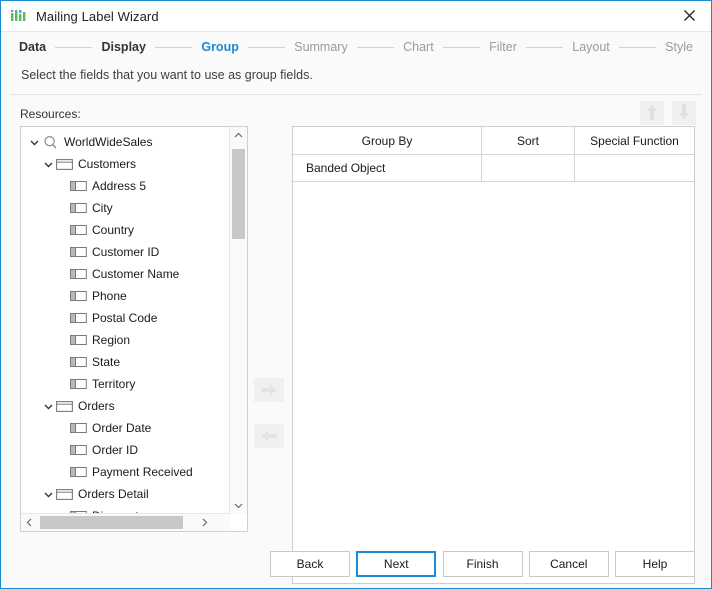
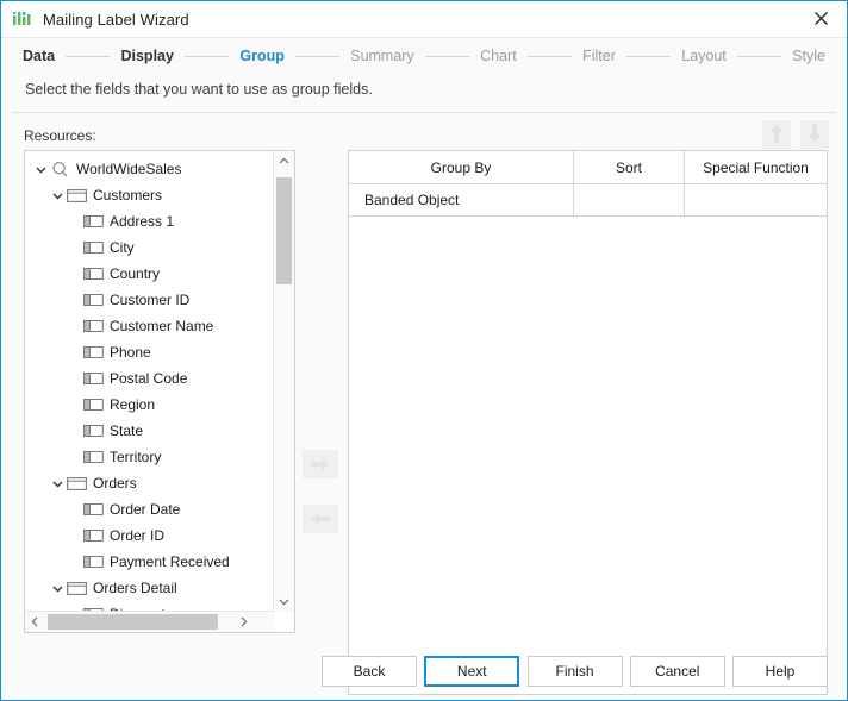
  Mailing Label Wizard
  Data
  Display
  Group
  Summary
  Chart
  Filter
  Layout
  Style
  Select the fields that you want to use as group fields.
  Resources:
  WorldWideSales
  Customers
- Address 5
+ Address 1
  City
  Country
  Customer ID
  Customer Name
  Phone
  Postal Code
  Region
  State
  Territory
  Orders
  Order Date
  Order ID
  Payment Received
  Orders Detail
  Group By	Sort	Special Function
  Banded Object
  Back
  Next
  Finish
  Cancel
  Help
